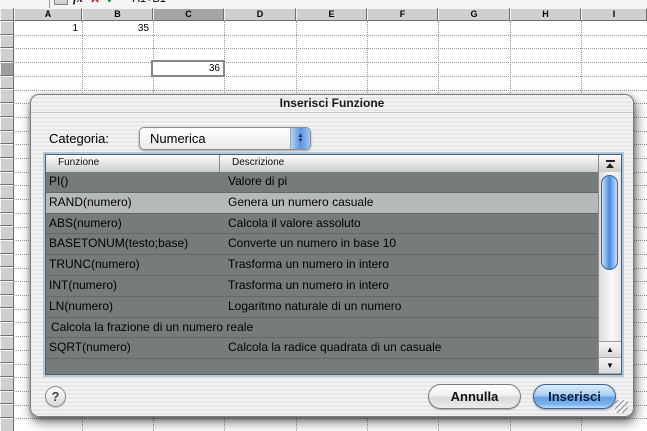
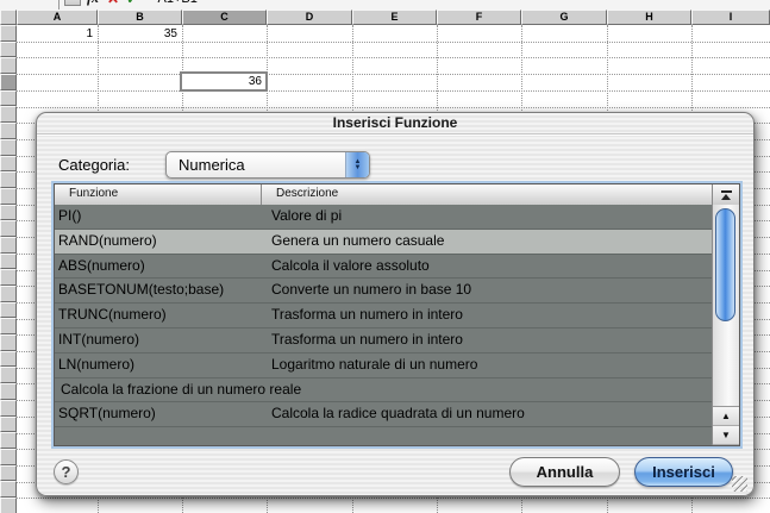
  A
  B
  C
  D
  E
  F
  G
  H
  I
  1
  35
  36
  Inserisci Funzione
  Categoria:
  Numerica
  Funzione
  Descrizione
  PI()
  Valore di pi
  RAND(numero)
  Genera un numero casuale
  ABS(numero)
  Calcola il valore assoluto
  BASETONUM(testo;base)
  Converte un numero in base 10
  TRUNC(numero)
  Trasforma un numero in intero
  INT(numero)
  Trasforma un numero in intero
  LN(numero)
  Logaritmo naturale di un numero
  Calcola la frazione di un numero reale
  SQRT(numero)
- Calcola la radice quadrata di un casuale
+ Calcola la radice quadrata di un numero
  ▲
  ▼
  ?
  Annulla
  Inserisci
